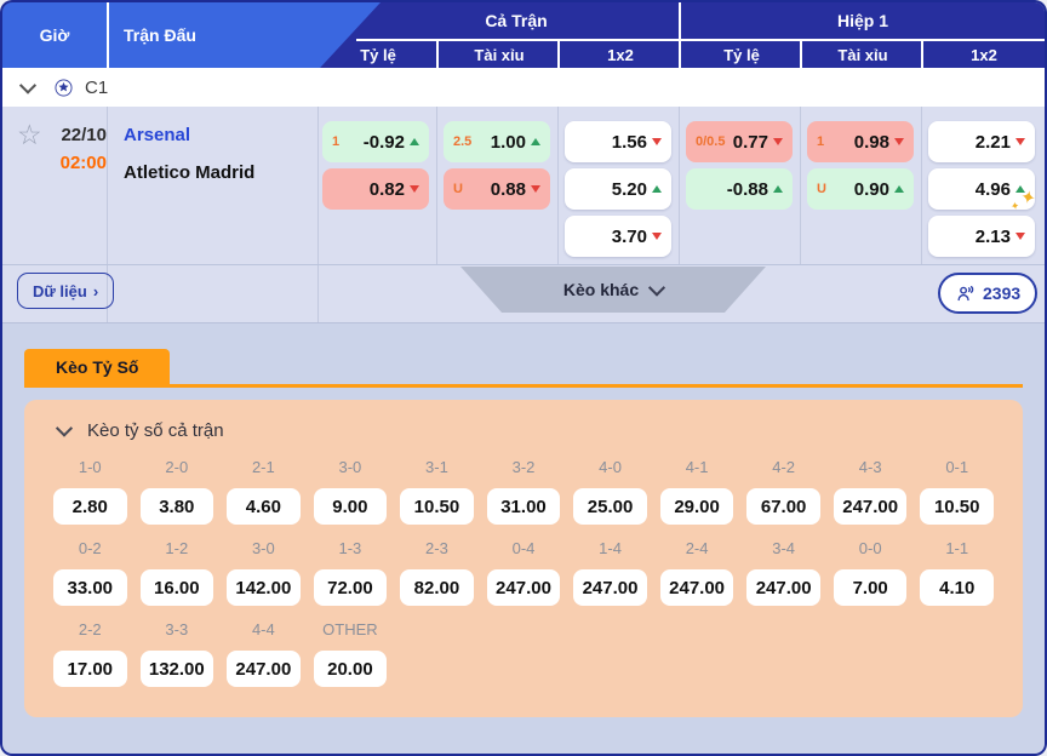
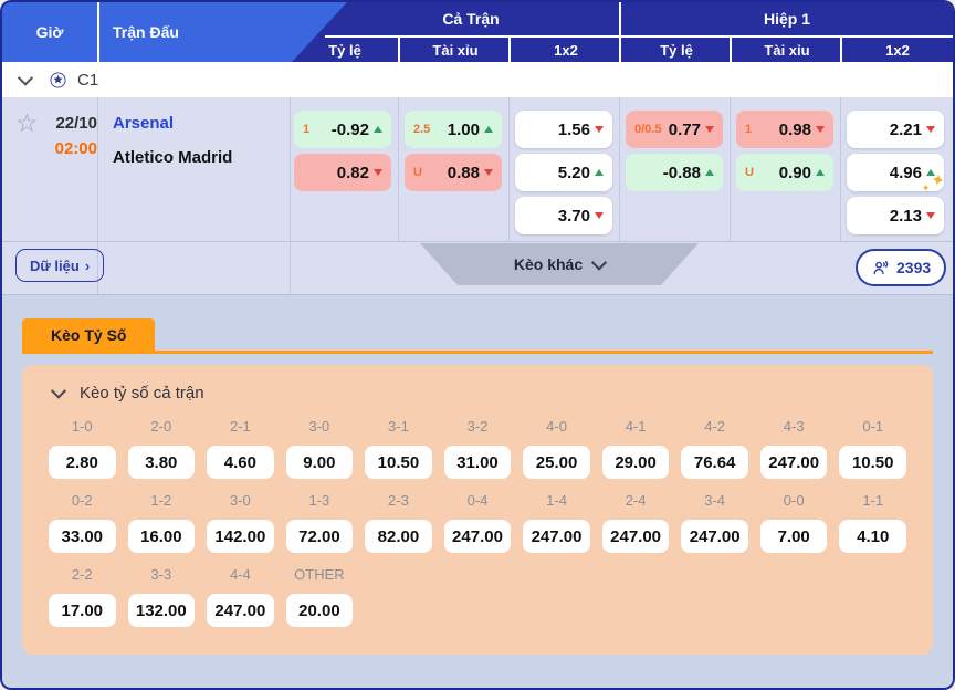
  Giờ
  Trận Đấu
  Cả Trận
  Hiệp 1
  Tỷ lệ
  Tài xỉu
  1x2
  Tỷ lệ
  Tài xỉu
  1x2
  C1
  ☆
  22/10
  02:00
  Arsenal
  Atletico Madrid
  1
  -0.92
  0.82
  2.5
  1.00
  U
  0.88
  1.56
  5.20
  3.70
  0/0.5
  0.77
  -0.88
  1
  0.98
  U
  0.90
  2.21
  4.96
  2.13
  Dữ liệu
  ›
  Kèo khác
  2393
  Kèo Tỷ Số
  Kèo tỷ số cả trận
  1-0
  2-0
  2-1
  3-0
  3-1
  3-2
  4-0
  4-1
  4-2
  4-3
  0-1
  2.80
  3.80
  4.60
  9.00
  10.50
  31.00
  25.00
  29.00
- 67.00
+ 76.64
  247.00
  10.50
  0-2
  1-2
  3-0
  1-3
  2-3
  0-4
  1-4
  2-4
  3-4
  0-0
  1-1
  33.00
  16.00
  142.00
  72.00
  82.00
  247.00
  247.00
  247.00
  247.00
  7.00
  4.10
  2-2
  3-3
  4-4
  OTHER
  17.00
  132.00
  247.00
  20.00
